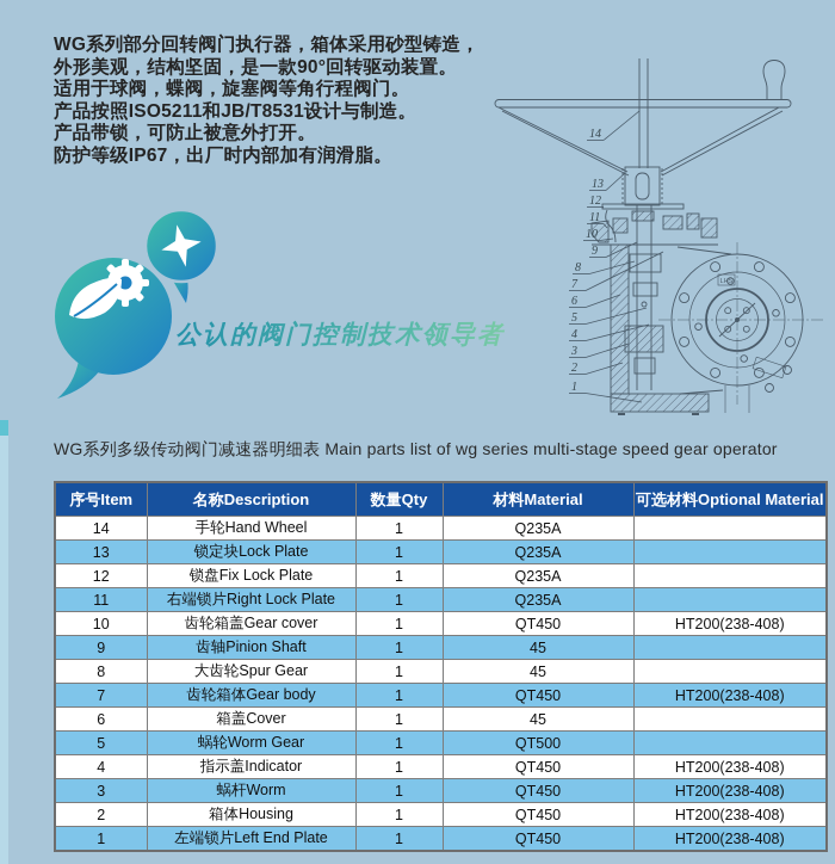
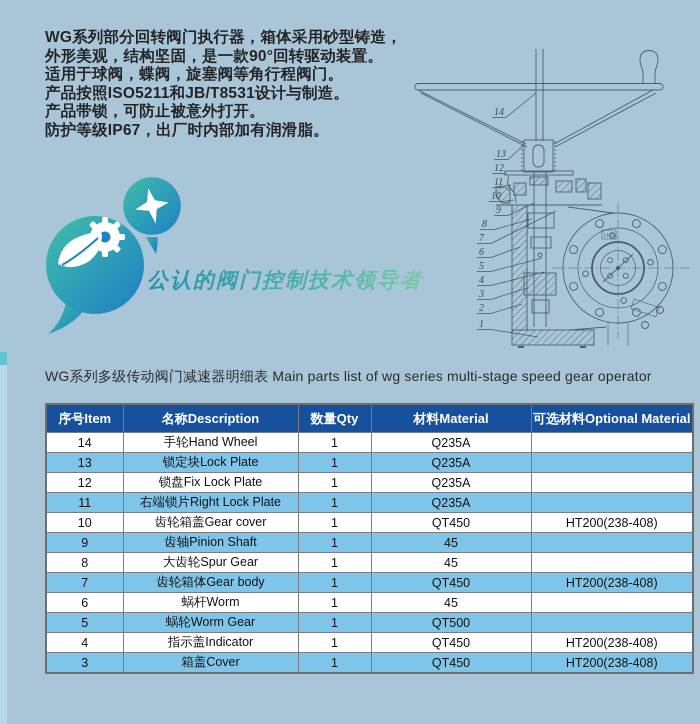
  WG系列部分回转阀门执行器，箱体采用砂型铸造，
  外形美观，结构坚固，是一款90°回转驱动装置。
  适用于球阀，蝶阀，旋塞阀等角行程阀门。
  产品按照ISO5211和JB/T8531设计与制造。
  产品带锁，可防止被意外打开。
  防护等级IP67，出厂时内部加有润滑脂。
  公认的阀门控制技术领导者
  14
  13
  12
  11
  10
  9
  8
  7
  6
  5
  4
  3
  2
  1
  WG系列多级传动阀门减速器明细表 Main parts list of wg series multi-stage speed gear operator
  序号Item	名称Description	数量Qty	材料Material	可选材料Optional Material
  14	手轮Hand Wheel	1	Q235A
  13	锁定块Lock Plate	1	Q235A
  12	锁盘Fix Lock Plate	1	Q235A
  11	右端锁片Right Lock Plate	1	Q235A
  10	齿轮箱盖Gear cover	1	QT450	HT200(238-408)
  9	齿轴Pinion Shaft	1	45
  8	大齿轮Spur Gear	1	45
  7	齿轮箱体Gear body	1	QT450	HT200(238-408)
- 6	箱盖Cover	1	45
+ 6	蜗杆Worm	1	45
  5	蜗轮Worm Gear	1	QT500
  4	指示盖Indicator	1	QT450	HT200(238-408)
- 3	蜗杆Worm	1	QT450	HT200(238-408)
+ 3	箱盖Cover	1	QT450	HT200(238-408)
- 2	箱体Housing	1	QT450	HT200(238-408)
- 1	左端锁片Left End Plate	1	QT450	HT200(238-408)
